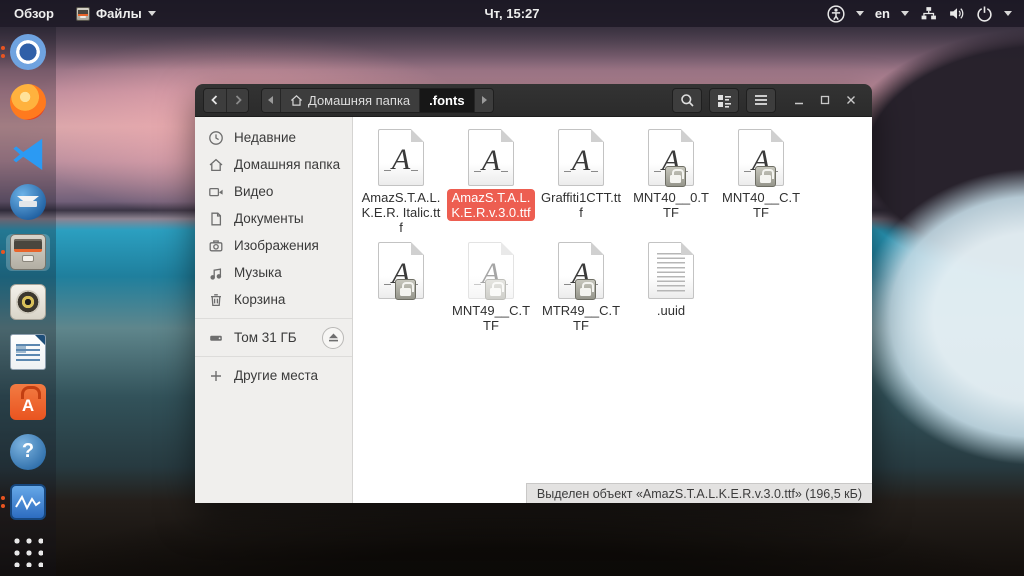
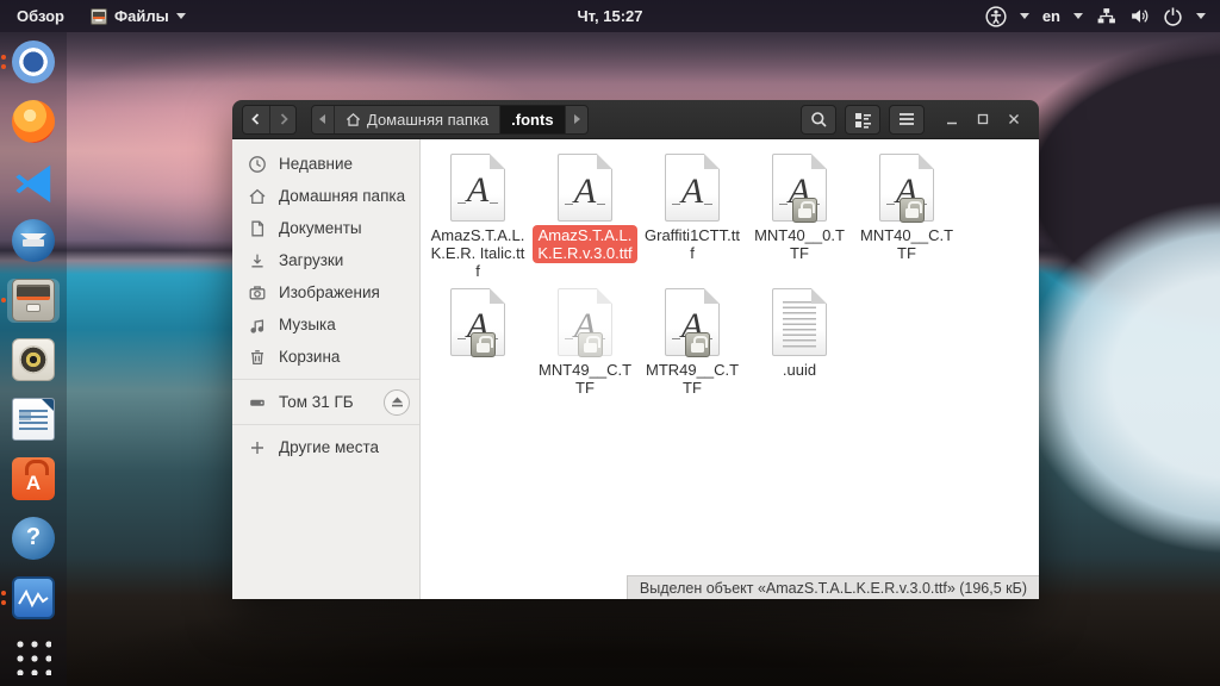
  Обзор
  Файлы
  Чт, 15:27
  en
  A
  ?
  Домашняя папка
  .fonts
  Недавние
  Домашняя папка
- Видео
  Документы
+ Загрузки
  Изображения
  Музыка
  Корзина
  Том 31 ГБ
  Другие места
  A
  AmazS.T.A.L.K.E.R. Italic.ttf
  A
  AmazS.T.A.L.K.E.R.v.3.0.ttf
  A
  Graffiti1CTT.ttf
  A
  MNT40__0.TTF
  A
  MNT40__C.TTF
  A
  A
  MNT49__C.TTF
  A
  MTR49__C.TTF
  .uuid
  Выделен объект «AmazS.T.A.L.K.E.R.v.3.0.ttf» (196,5 кБ)
